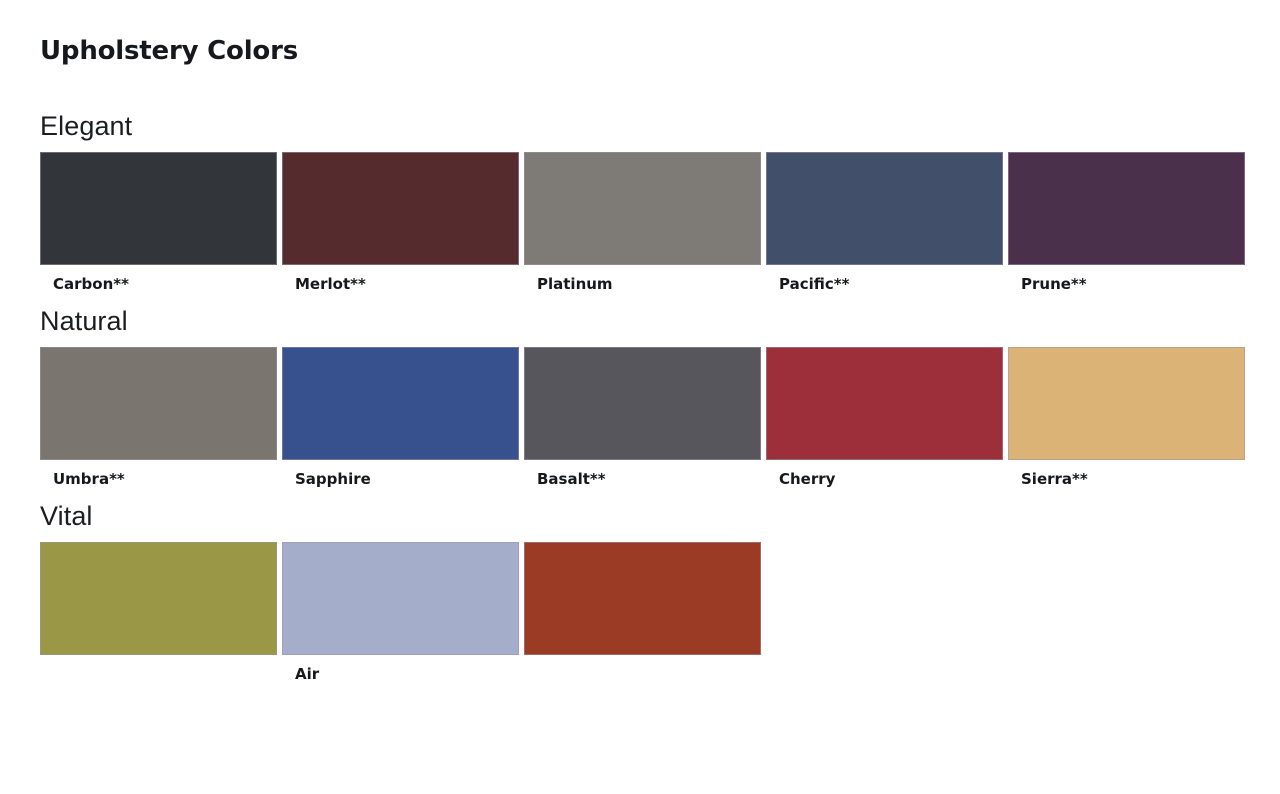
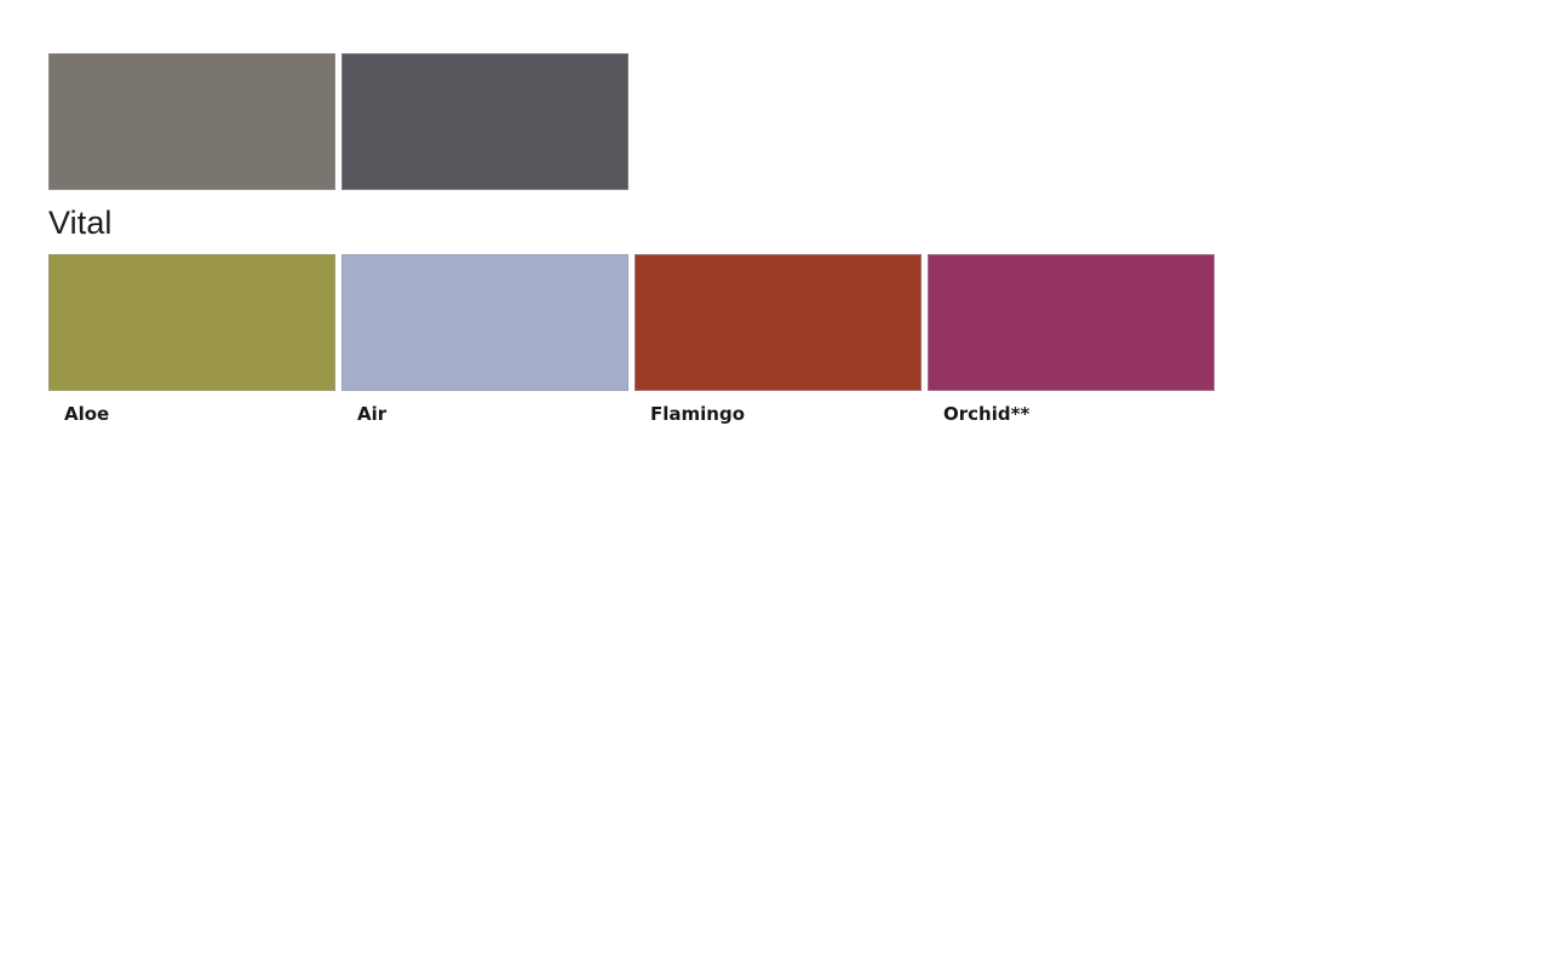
- Upholstery Colors
- Elegant
- Carbon**
- Merlot**
- Platinum
- Pacific**
- Prune**
- Natural
- Umbra**
- Sapphire
- Basalt**
- Cherry
- Sierra**
  Vital
+ Aloe
  Air
+ Flamingo
+ Orchid**
